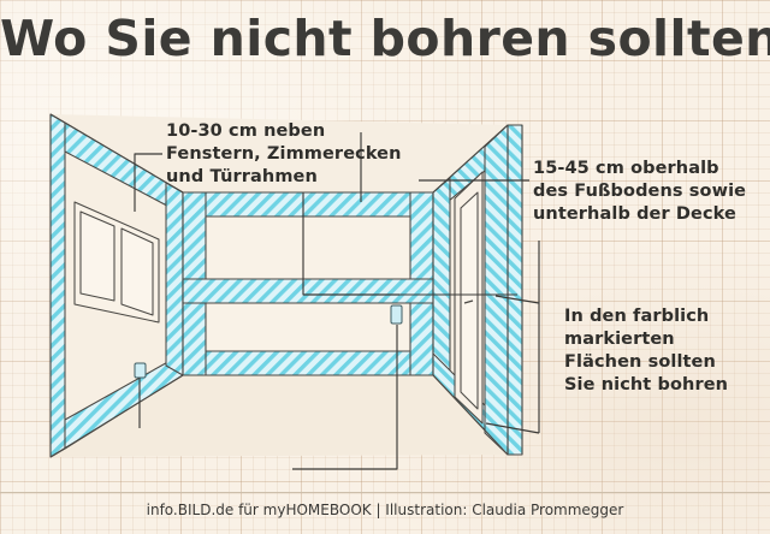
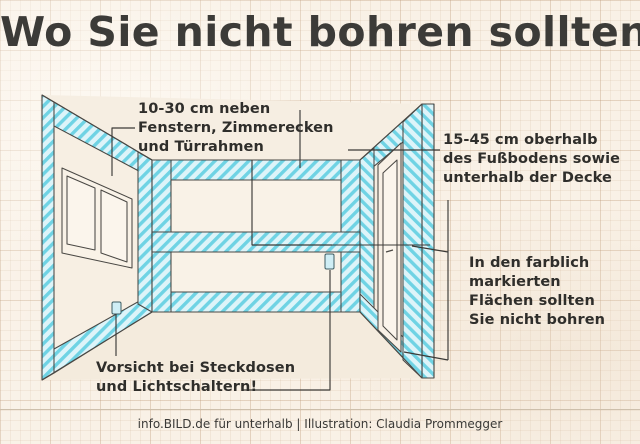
  Wo Sie nicht bohren sollten
  10-30 cm neben
  Fenstern, Zimmerecken
  und Türrahmen
  15-45 cm oberhalb
  des Fußbodens sowie
  unterhalb der Decke
  In den farblich
  markierten
  Flächen sollten
  Sie nicht bohren
+ Vorsicht bei Steckdosen
+ und Lichtschaltern!
- info.BILD.de für myHOMEBOOK | Illustration: Claudia Prommegger
+ info.BILD.de für unterhalb | Illustration: Claudia Prommegger
